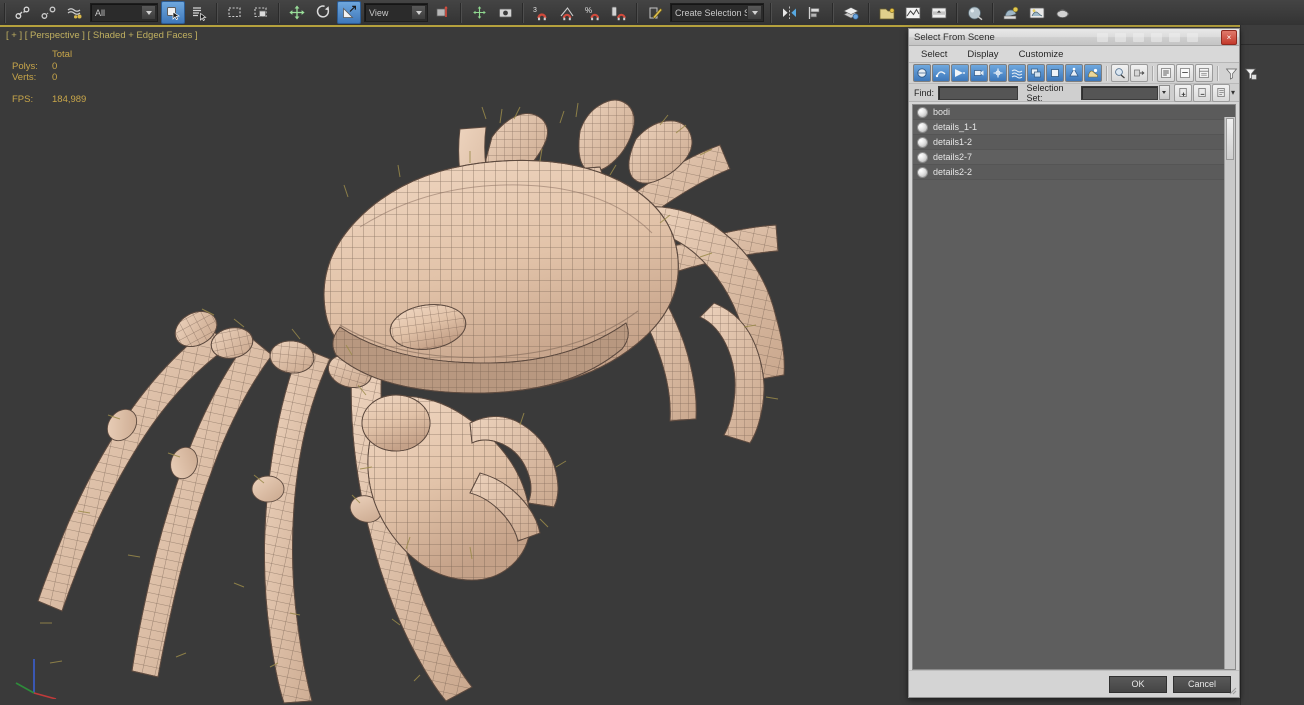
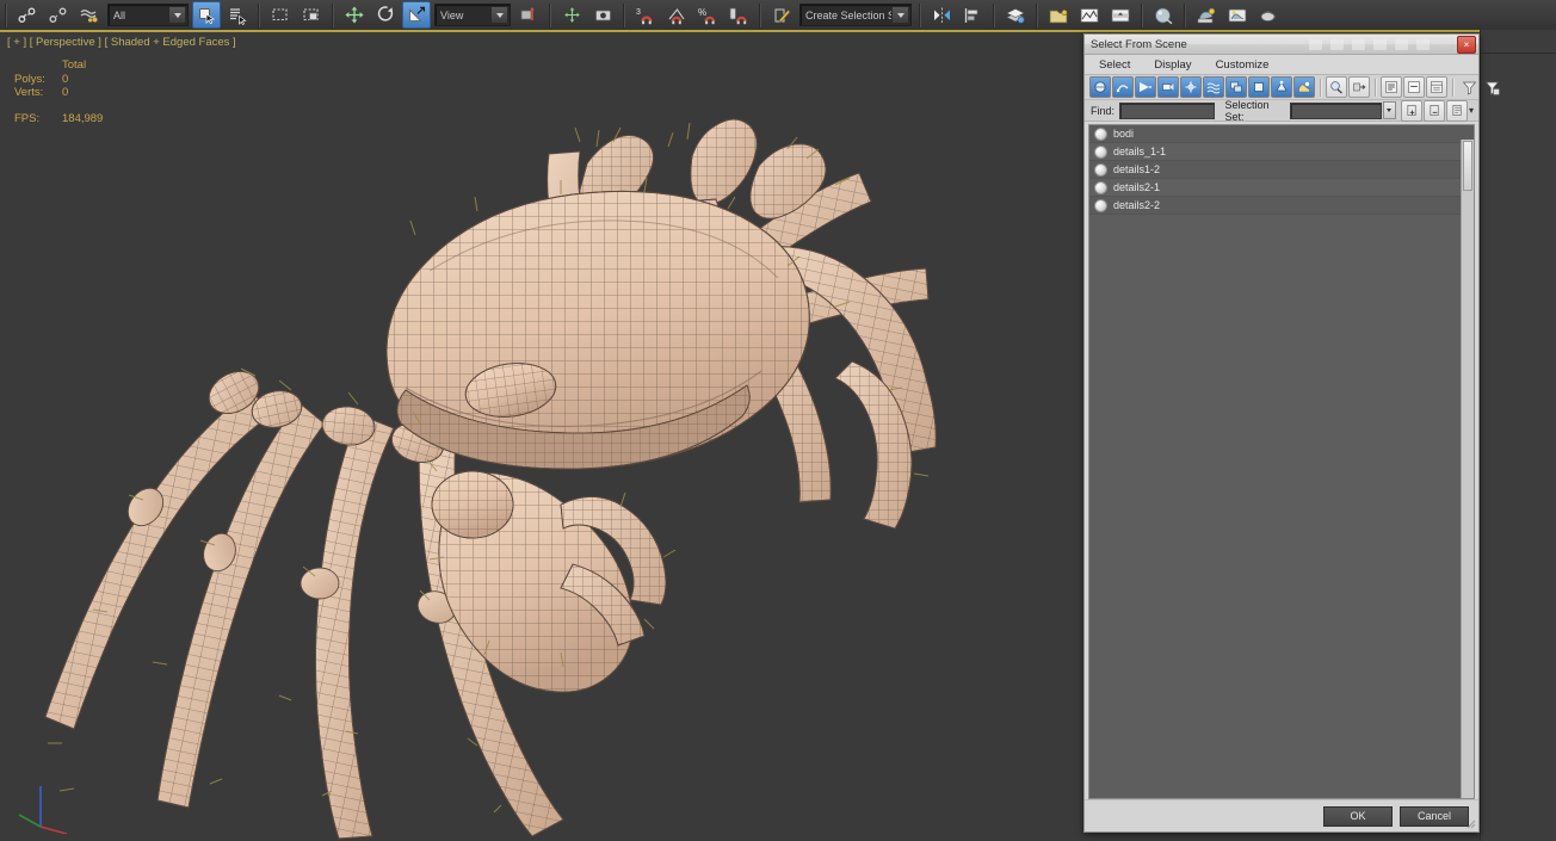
  All
  View
  %
  Create Selection
  [ + ] [ Perspective ] [ Shaded + Edged Faces ]
  	Total
  Polys:	0
  Verts:	0
  FPS:	184,989
  Select From Scene
  ×
  Select
  Display
  Customize
  Find:
  Selection Set:
  ▾
  bodi
  details_1-1
  details1-2
- details2-7
+ details2-1
  details2-2
  OK
  Cancel
